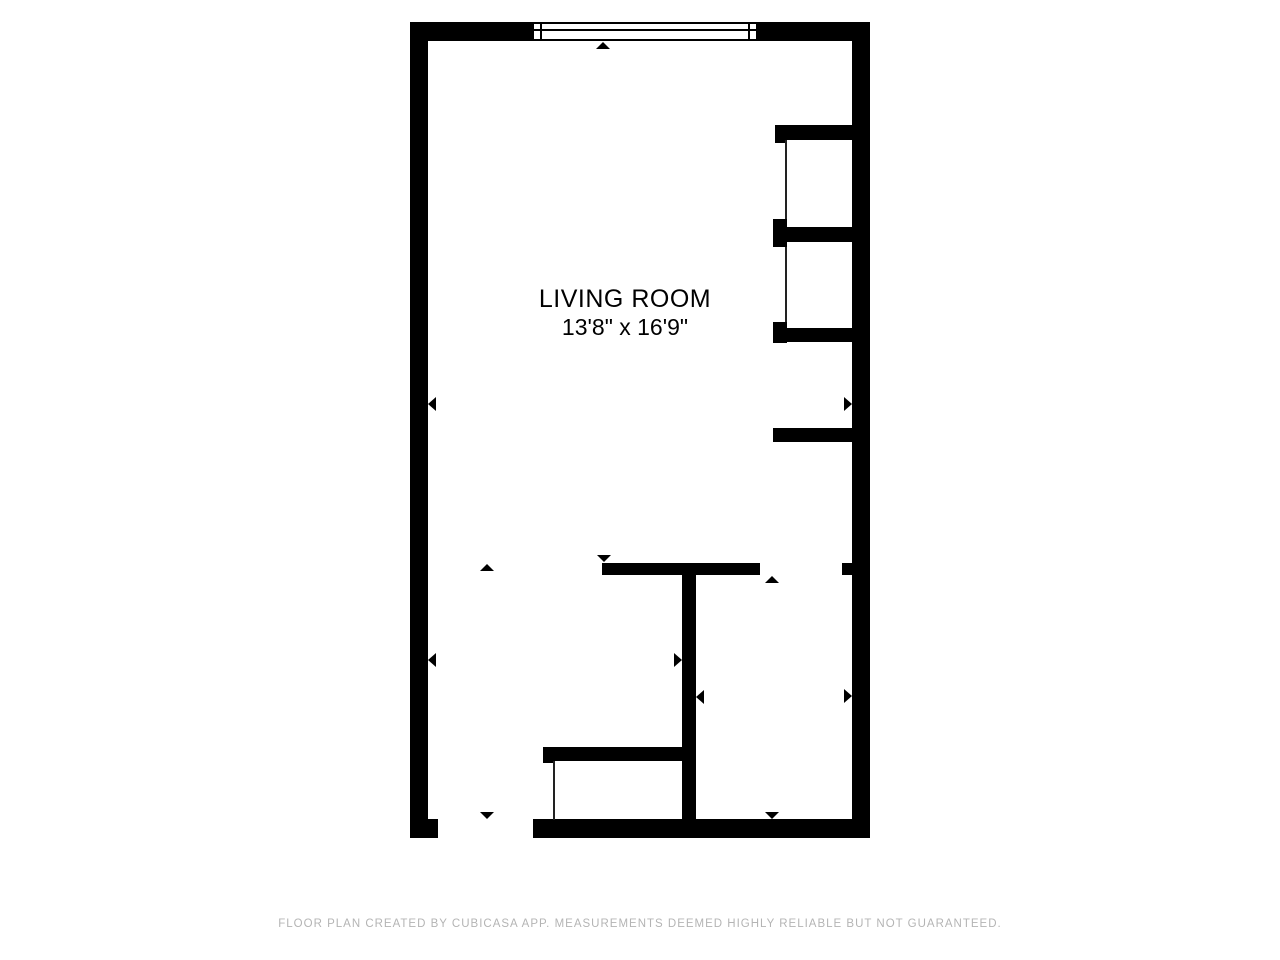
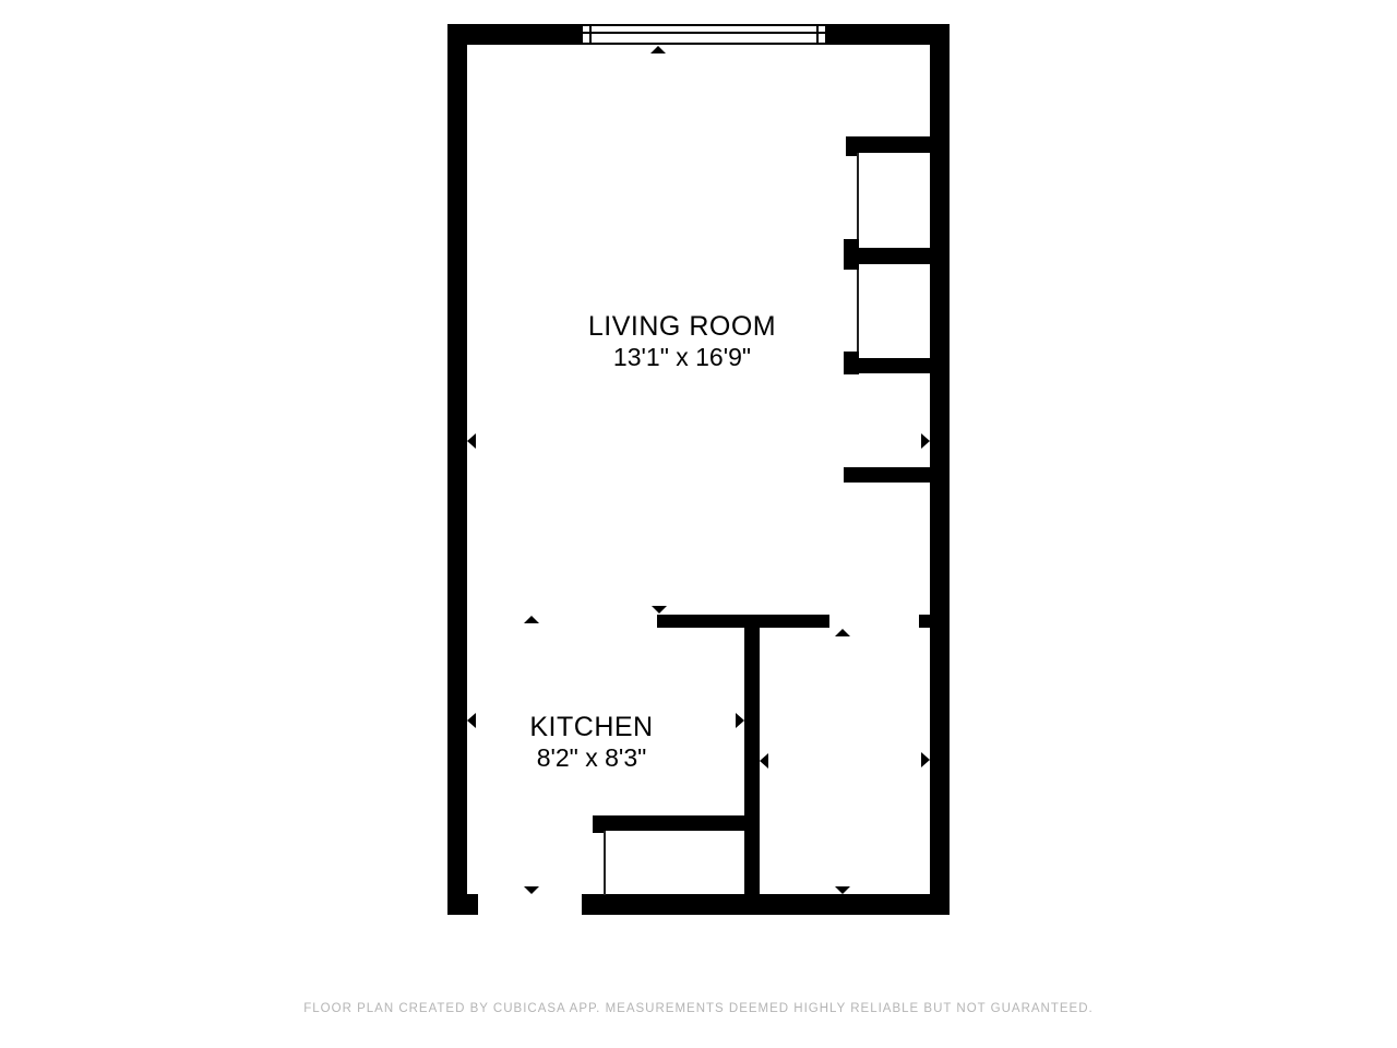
  LIVING ROOM
- 13'8" x 16'9"
+ 13'1" x 16'9"
+ KITCHEN
+ 8'2" x 8'3"
  FLOOR PLAN CREATED BY CUBICASA APP. MEASUREMENTS DEEMED HIGHLY RELIABLE BUT NOT GUARANTEED.
